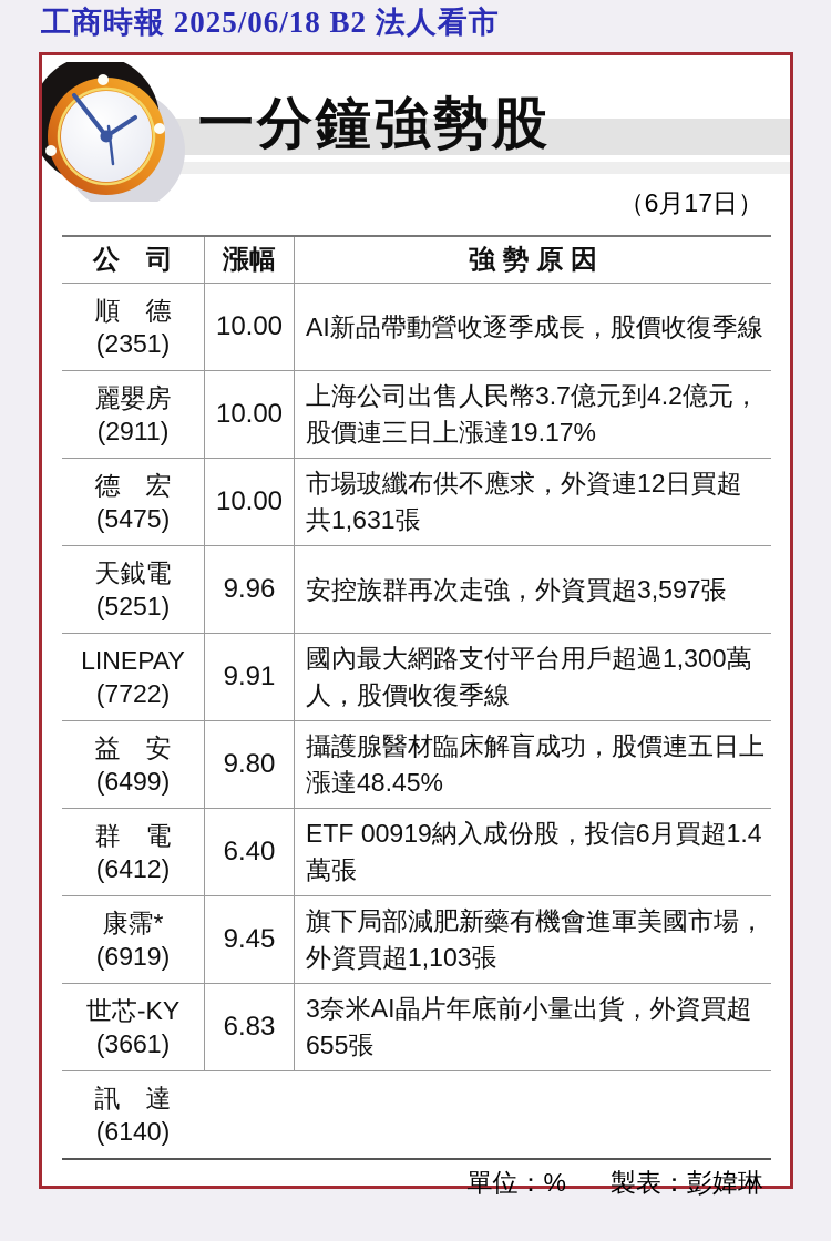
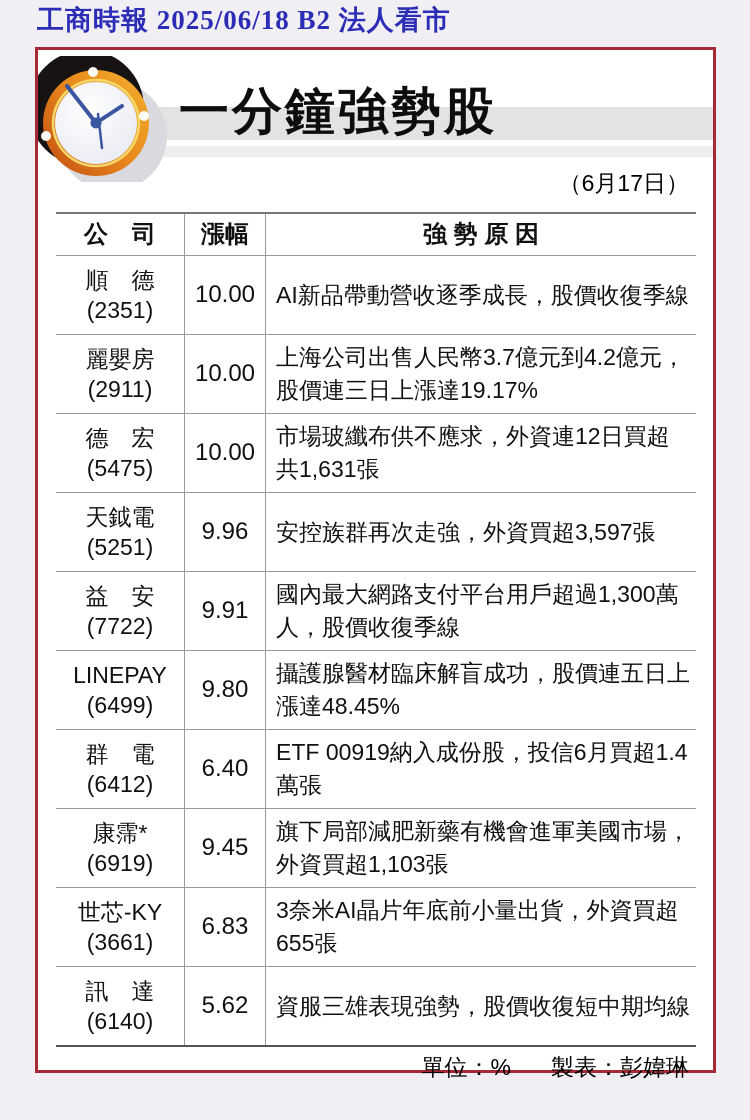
  工商時報 2025/06/18 B2 法人看市
  一分鐘強勢股
  （6月17日）
  公 司
  漲幅
  強 勢 原 因
  順 德
  (2351)
  10.00
  AI新品帶動營收逐季成長，股價收復季線
  麗嬰房
  (2911)
  10.00
  上海公司出售人民幣3.7億元到4.2億元，股價連三日上漲達19.17%
  德 宏
  (5475)
  10.00
  市場玻纖布供不應求，外資連12日買超共1,631張
  天鉞電
  (5251)
  9.96
  安控族群再次走強，外資買超3,597張
- LINEPAY
+ 益 安
  (7722)
  9.91
  國內最大網路支付平台用戶超過1,300萬人，股價收復季線
- 益 安
+ LINEPAY
  (6499)
  9.80
  攝護腺醫材臨床解盲成功，股價連五日上漲達48.45%
  群 電
  (6412)
  6.40
  ETF 00919納入成份股，投信6月買超1.4萬張
  康霈*
  (6919)
  9.45
  旗下局部減肥新藥有機會進軍美國市場，外資買超1,103張
  世芯-KY
  (3661)
  6.83
  3奈米AI晶片年底前小量出貨，外資買超655張
  訊 達
  (6140)
+ 5.62
+ 資服三雄表現強勢，股價收復短中期均線
  單位：%
  製表：彭媁琳
